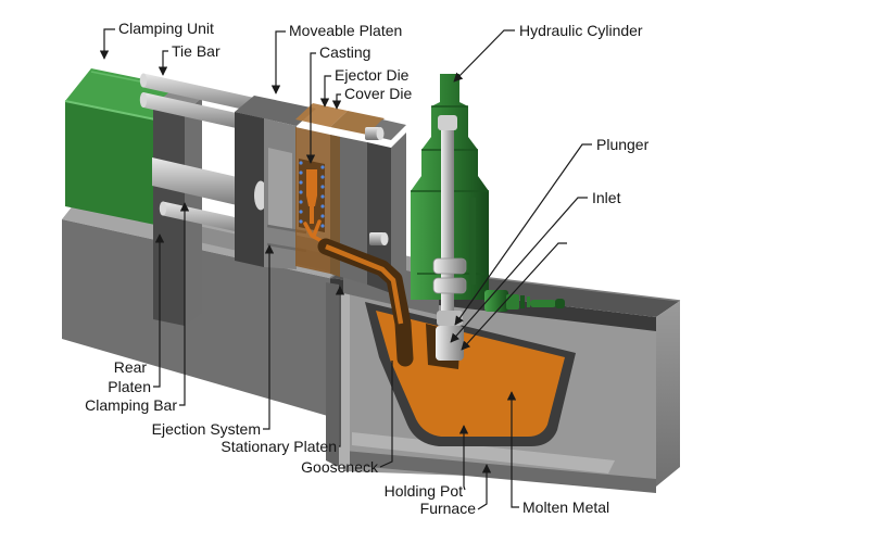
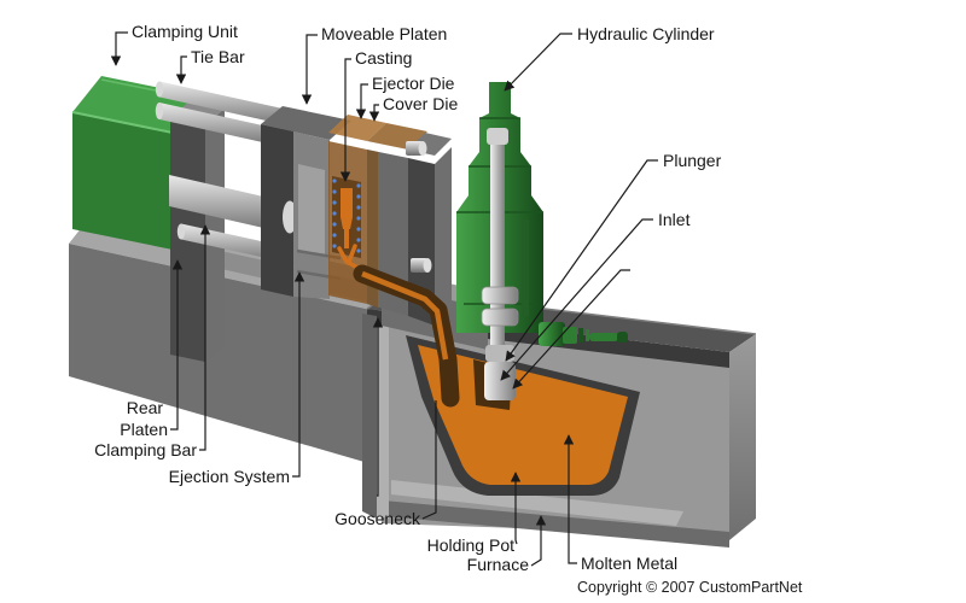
  Clamping Unit
  Tie Bar
  Moveable Platen
  Casting
  Ejector Die
  Cover Die
  Hydraulic Cylinder
  Plunger
  Inlet
  Rear Platen
  Clamping Bar
  Ejection System
- Stationary Platen
  Gooseneck
  Holding Pot
  Furnace
  Molten Metal
+ Copyright © 2007 CustomPartNet
